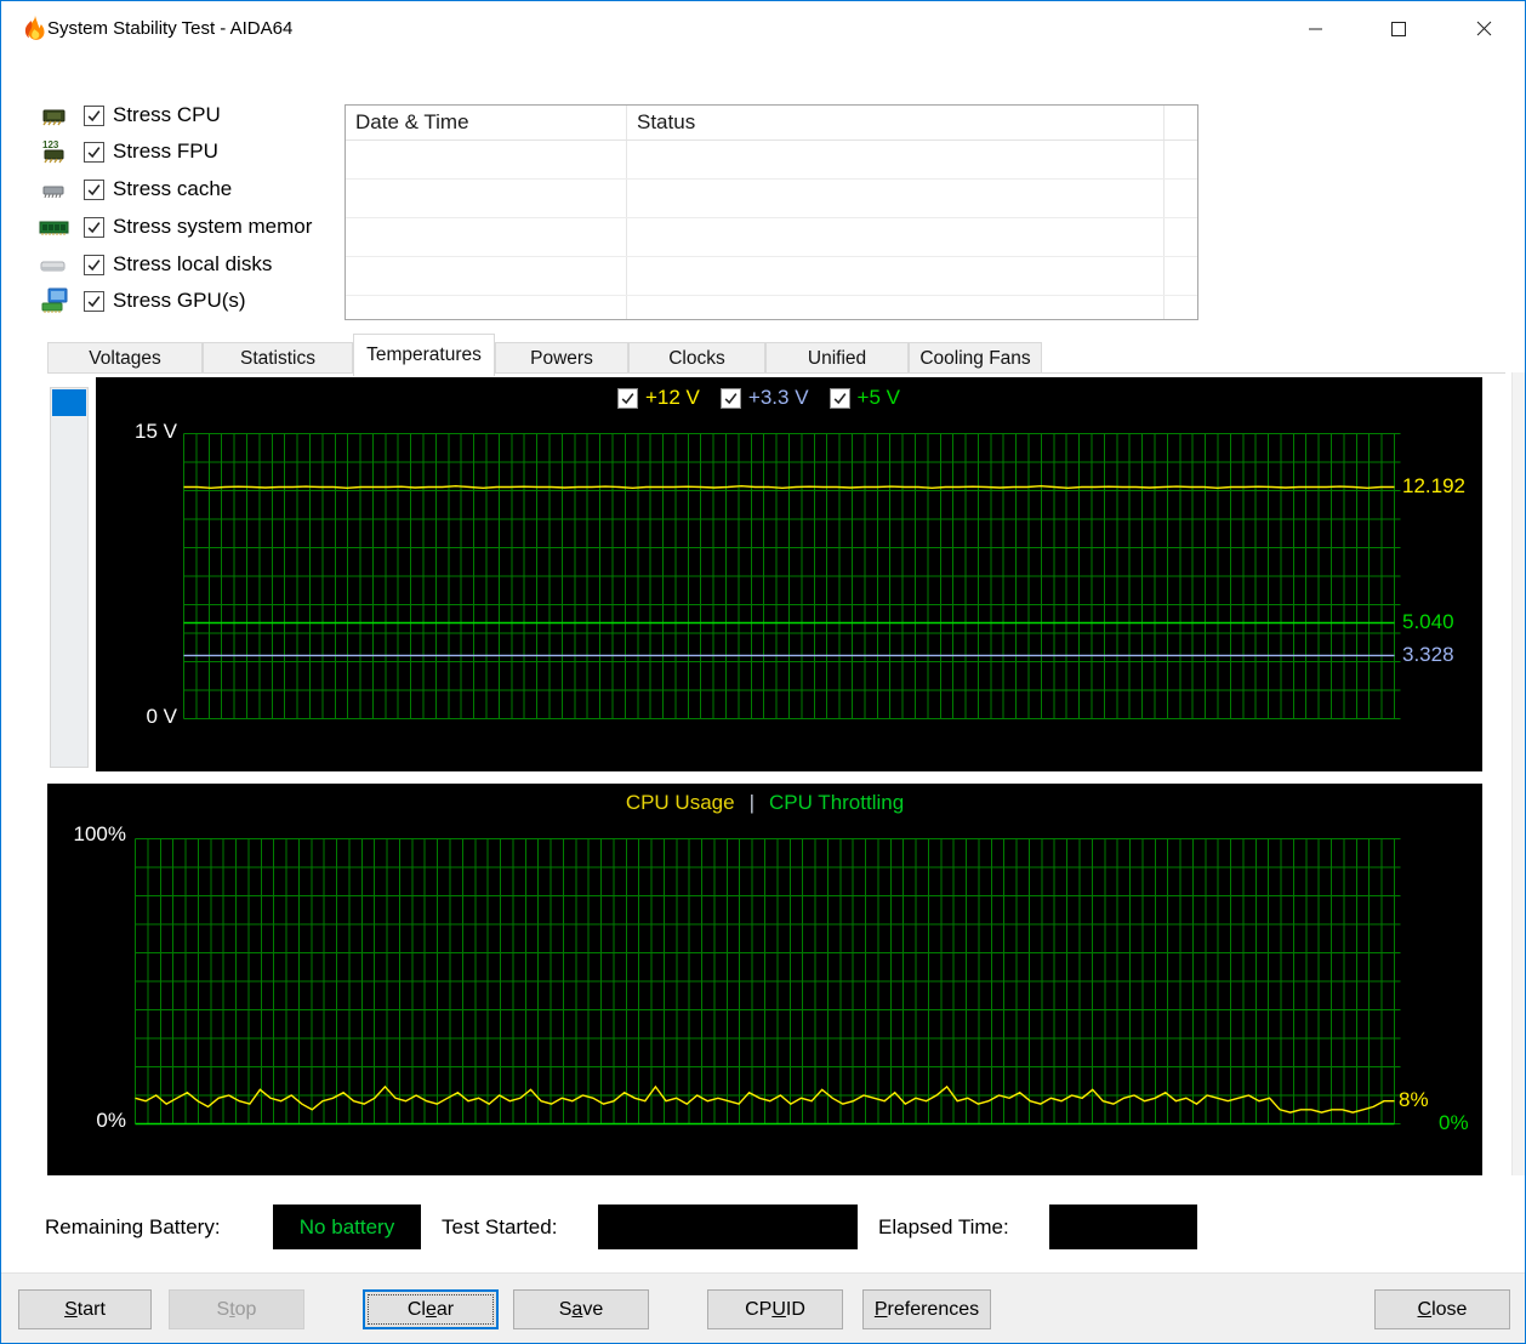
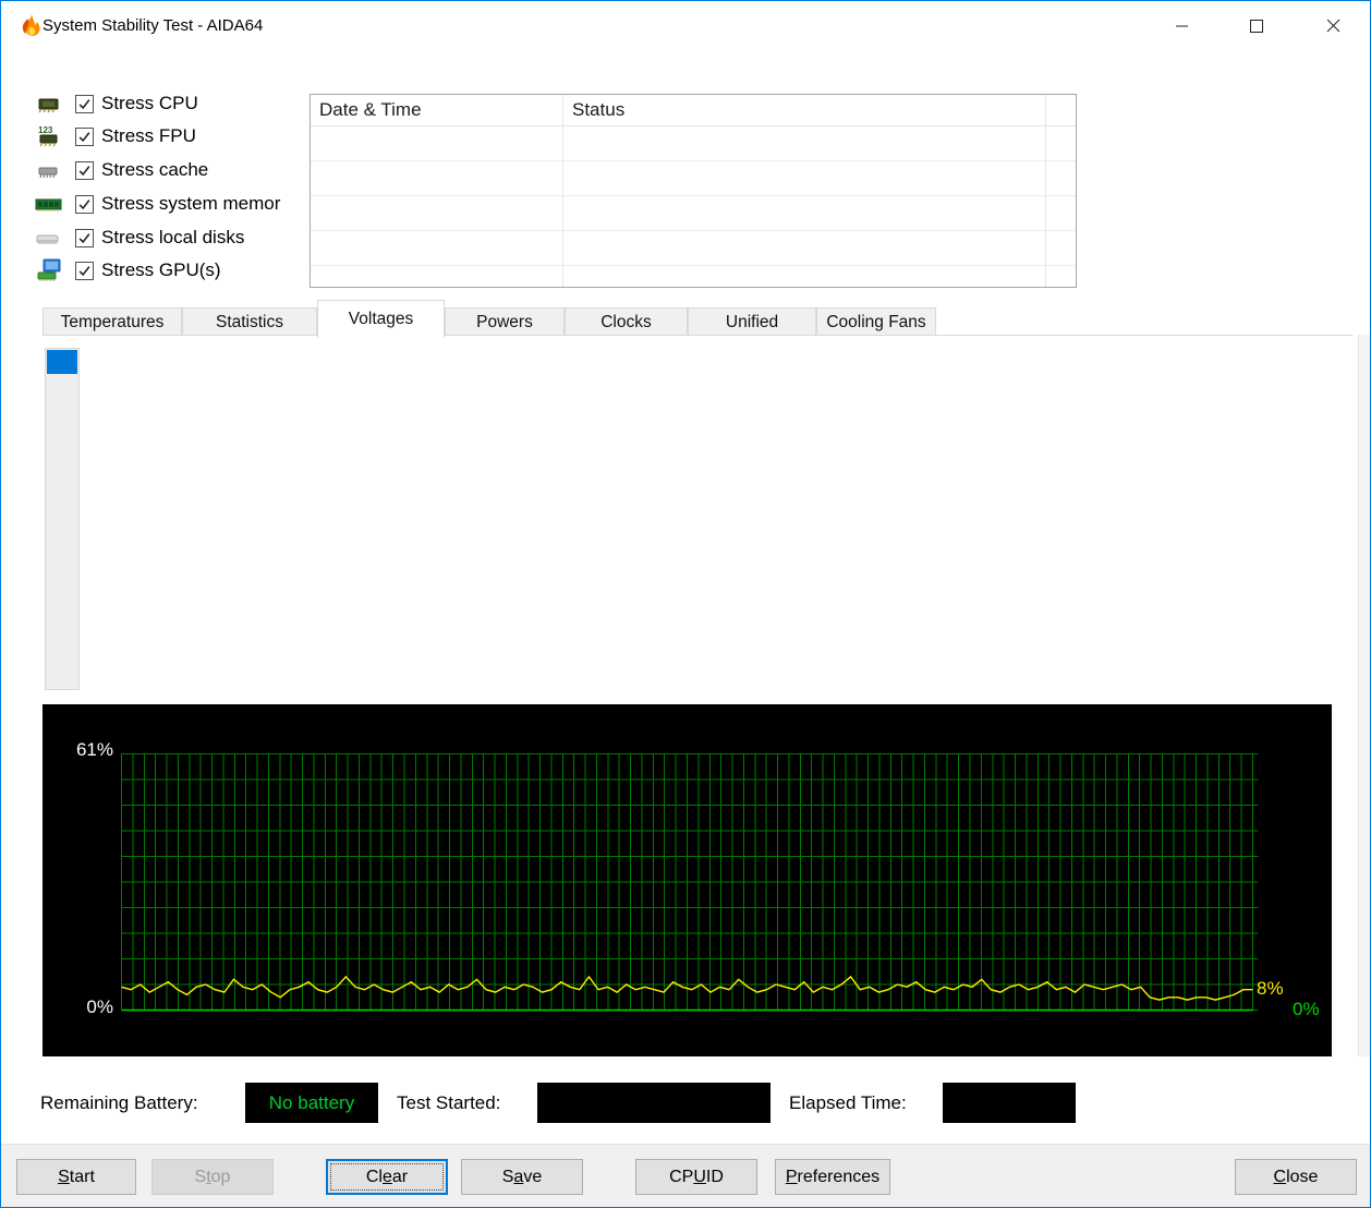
  System Stability Test - AIDA64
  Stress CPU
  123
  Stress FPU
  Stress cache
  Stress system memor
  Stress local disks
  Stress GPU(s)
  Date & Time
  Status
- Voltages
+ Temperatures
  Statistics
- Temperatures
+ Voltages
  Powers
  Clocks
  Unified
  Cooling Fans
- +12 V
- +3.3 V
- +5 V
- 15 V
- 0 V
- 12.192
- 5.040
- 3.328
- CPU Usage
- |
- CPU Throttling
- 100%
+ 61%
  0%
  8%
  0%
  Remaining Battery:
  No battery
  Test Started:
  Elapsed Time:
  S
  tart
  S
  t
  op
  Cl
  e
  ar
  S
  a
  ve
  CP
  U
  ID
  P
  references
  C
  lose
